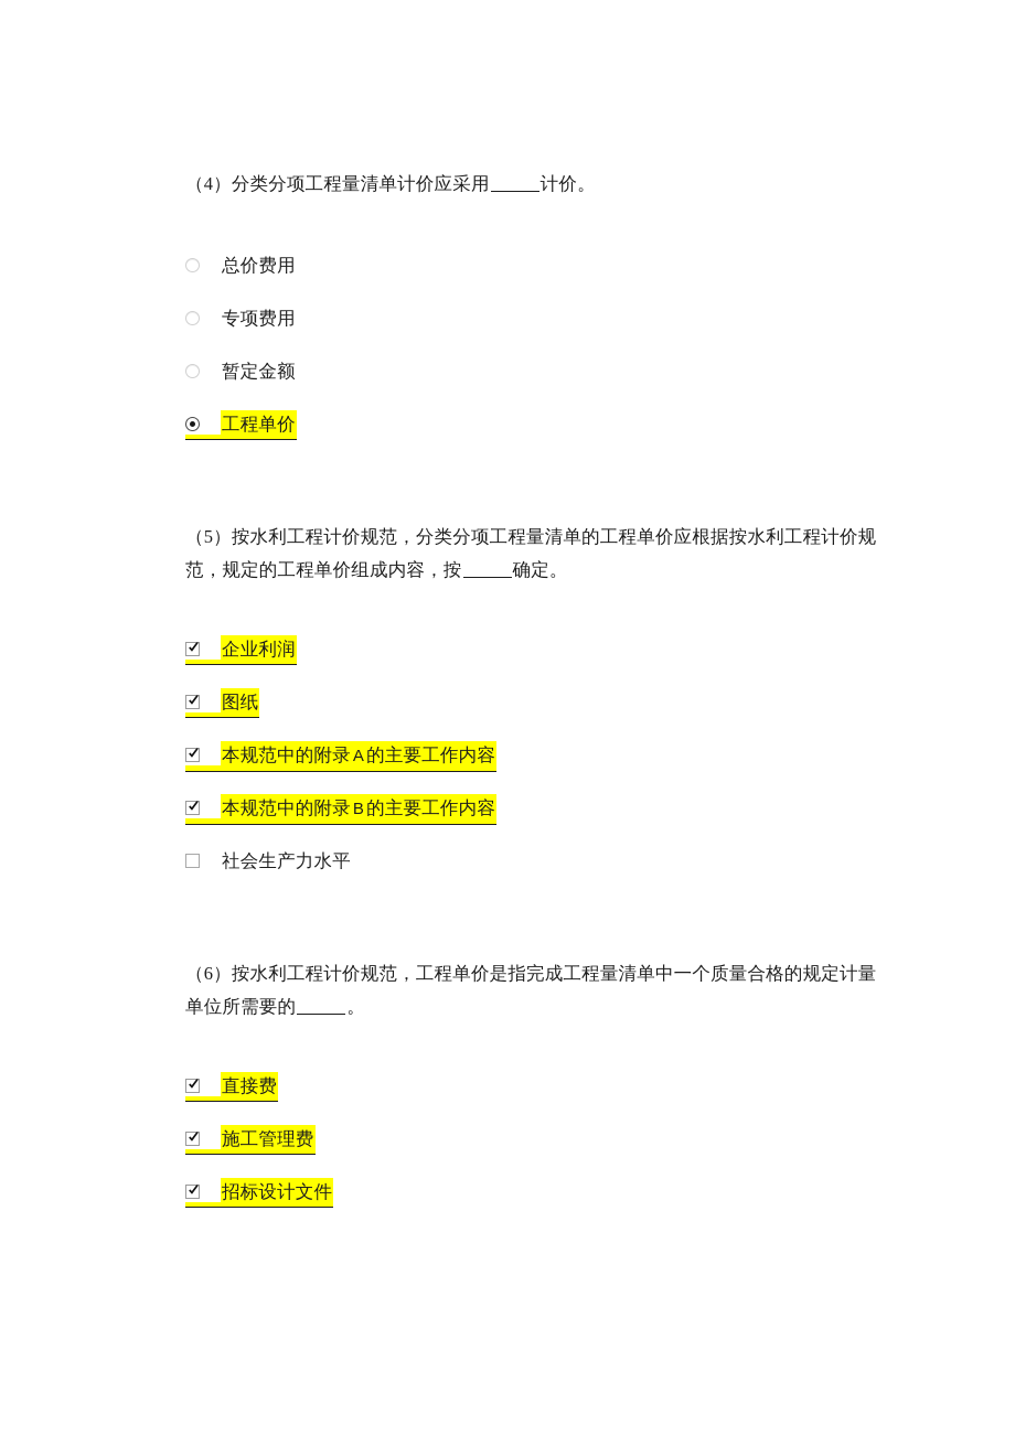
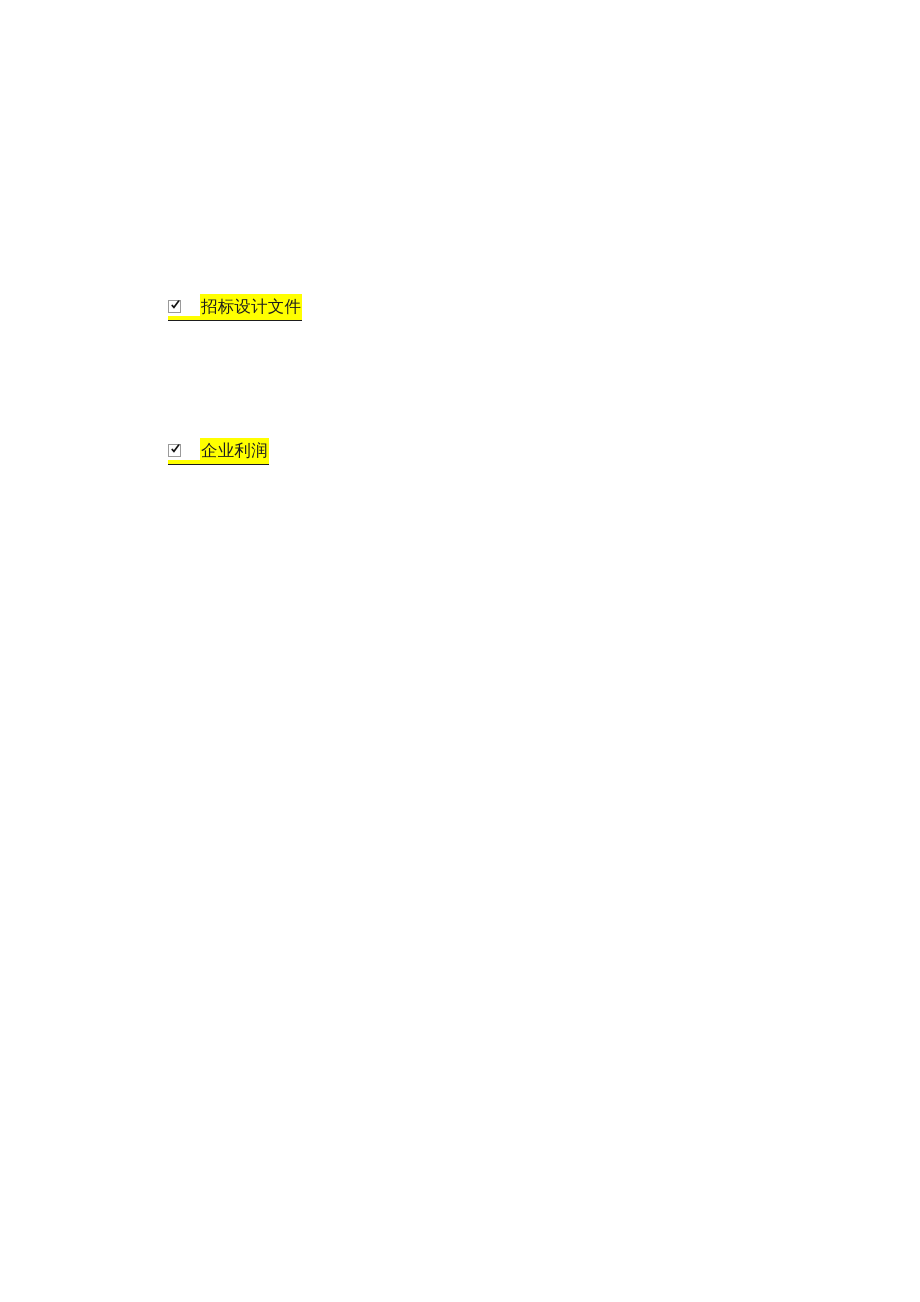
- （4）分类分项工程量清单计价应采用 计价。
- 总价费用
- 专项费用
- 暂定金额
- 工程单价
- （5）按水利工程计价规范，分类分项工程量清单的工程单价应根据按水利工程计价规范，规定的工程单价组成内容，按 确定。
- 企业利润
+ 招标设计文件
- 图纸
- 本规范中的附录A的主要工作内容
- 本规范中的附录B的主要工作内容
- 社会生产力水平
- （6）按水利工程计价规范，工程单价是指完成工程量清单中一个质量合格的规定计量单位所需要的 。
- 直接费
- 施工管理费
- 招标设计文件
+ 企业利润
